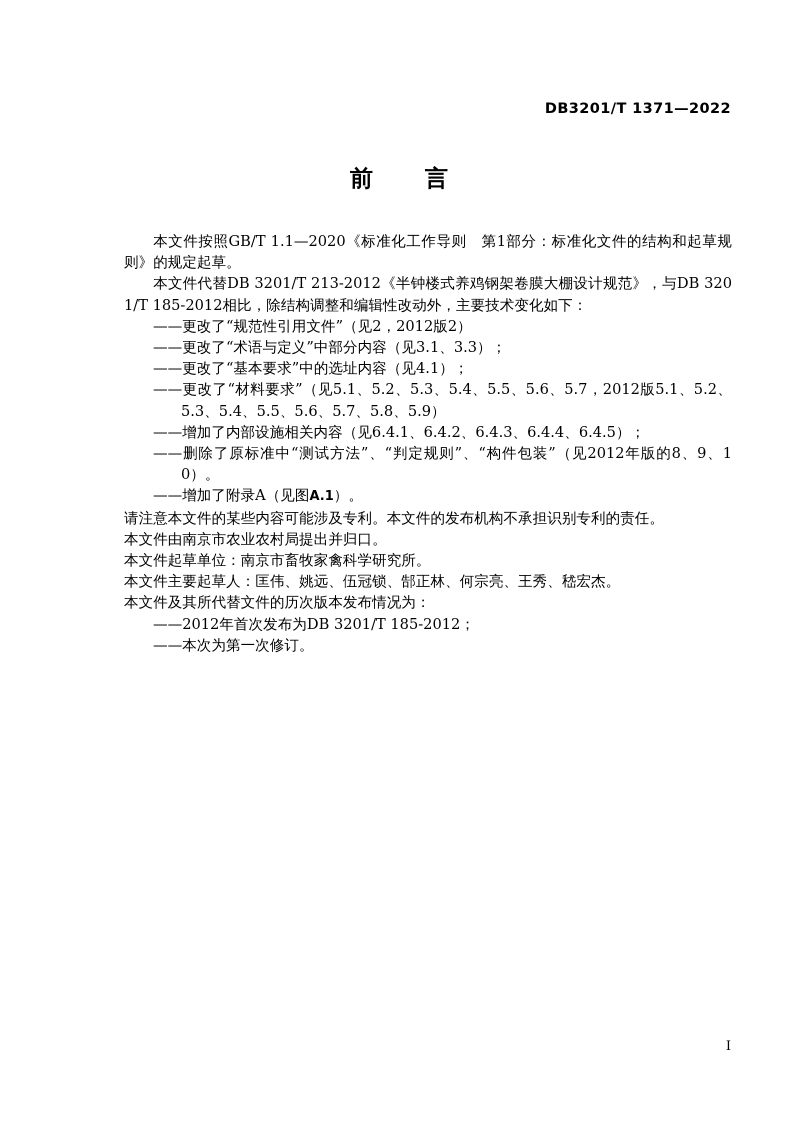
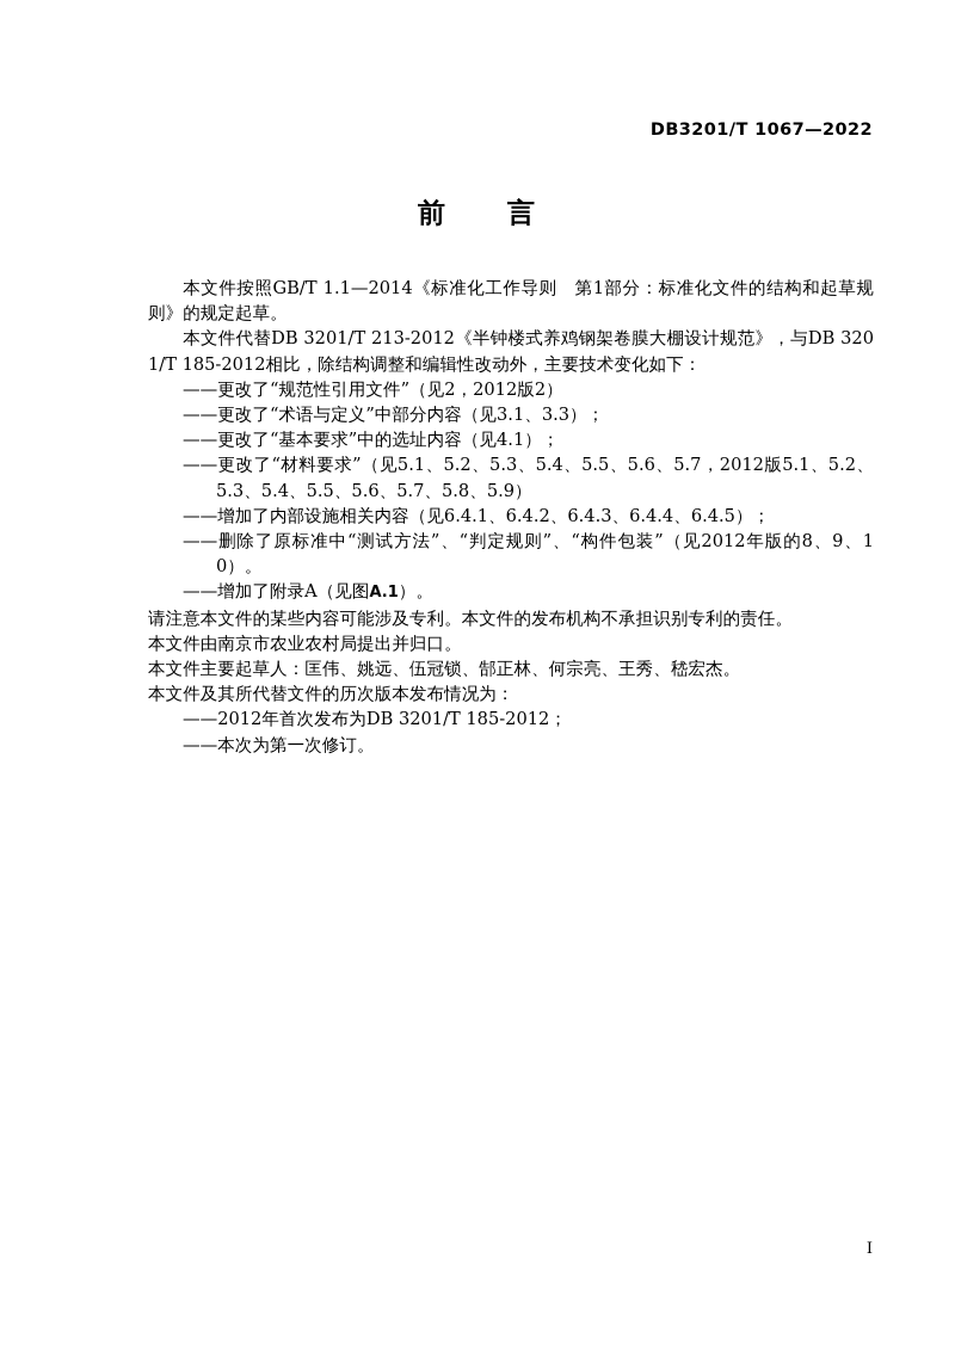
- DB3201/T 1371—2022
+ DB3201/T 1067—2022
  前 言
- 本文件按照GB/T 1.1—2020《标准化工作导则 第1部分：标准化文件的结构和起草规则》的规定起草。
+ 本文件按照GB/T 1.1—2014《标准化工作导则 第1部分：标准化文件的结构和起草规则》的规定起草。
  本文件代替DB 3201/T 213-2012《半钟楼式养鸡钢架卷膜大棚设计规范》，与DB 3201/T 185-2012相比，除结构调整和编辑性改动外，主要技术变化如下：
  ——更改了“规范性引用文件”（见2，2012版2）
  ——更改了“术语与定义”中部分内容（见3.1、3.3）；
  ——更改了“基本要求”中的选址内容（见4.1）；
  ——更改了“材料要求”（见5.1、5.2、5.3、5.4、5.5、5.6、5.7，2012版5.1、5.2、5.3、5.4、5.5、5.6、5.7、5.8、5.9）
  ——增加了内部设施相关内容（见6.4.1、6.4.2、6.4.3、6.4.4、6.4.5）；
  ——删除了原标准中“测试方法”、“判定规则”、“构件包装”（见2012年版的8、9、10）。
  ——增加了附录A（见图A.1）。
  请注意本文件的某些内容可能涉及专利。本文件的发布机构不承担识别专利的责任。
  本文件由南京市农业农村局提出并归口。
- 本文件起草单位：南京市畜牧家禽科学研究所。
  本文件主要起草人：匡伟、姚远、伍冠锁、郜正林、何宗亮、王秀、嵇宏杰。
  本文件及其所代替文件的历次版本发布情况为：
  ——2012年首次发布为DB 3201/T 185-2012；
  ——本次为第一次修订。
  I
